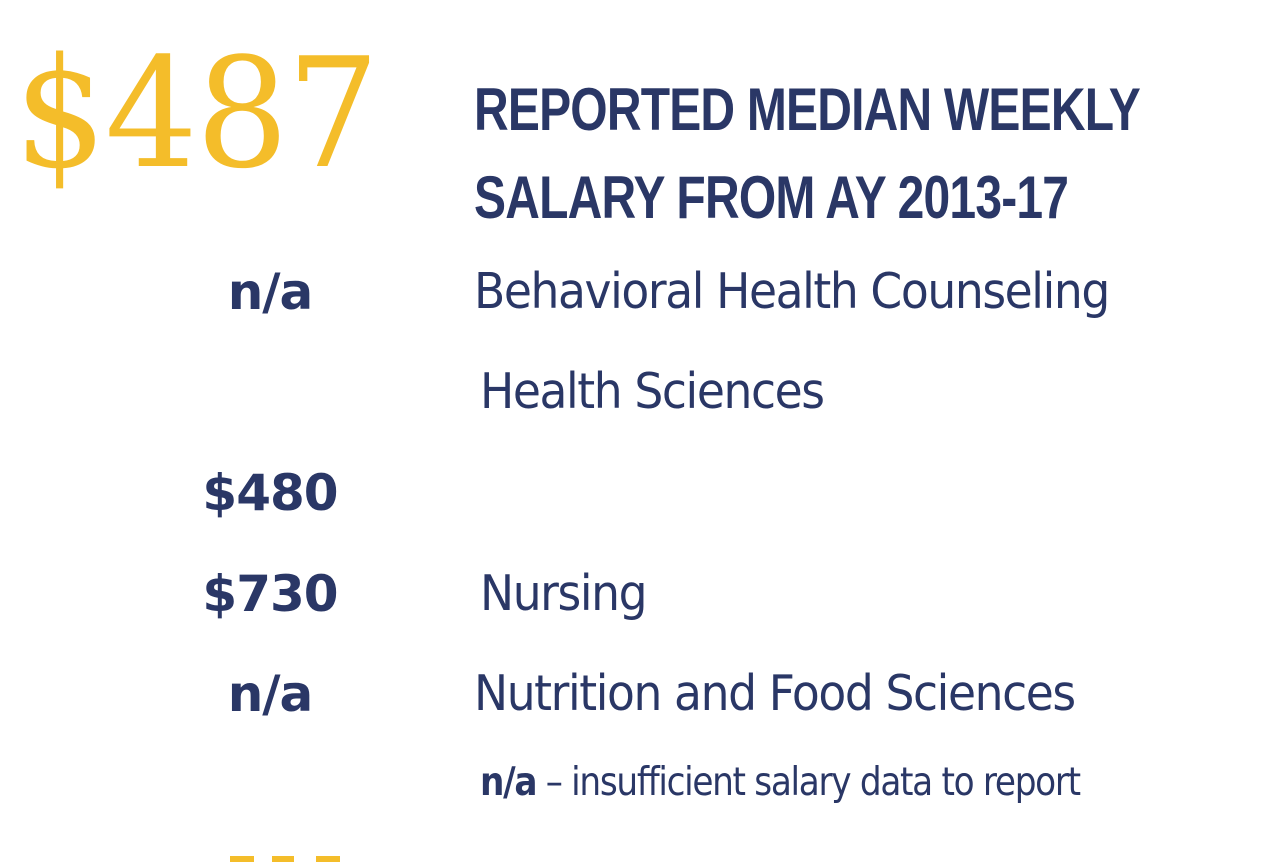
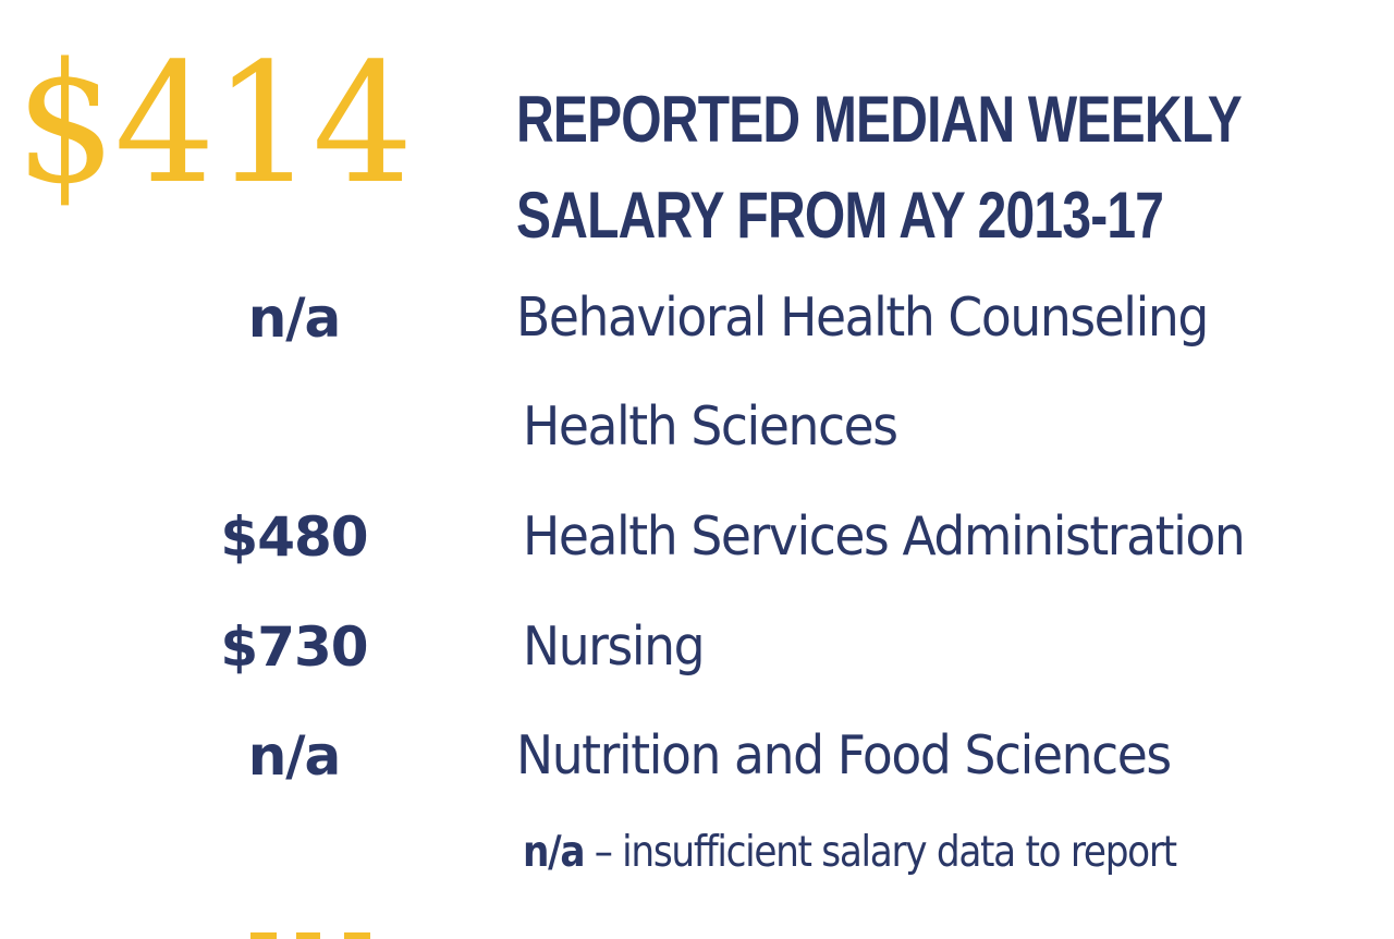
- $487
+ $414
  REPORTED MEDIAN WEEKLY
  SALARY FROM AY 2013-17
  n/a
  Behavioral Health Counseling
  Health Sciences
  $480
+ Health Services Administration
  $730
  Nursing
  n/a
  Nutrition and Food Sciences
  n/a – insufficient salary data to report
